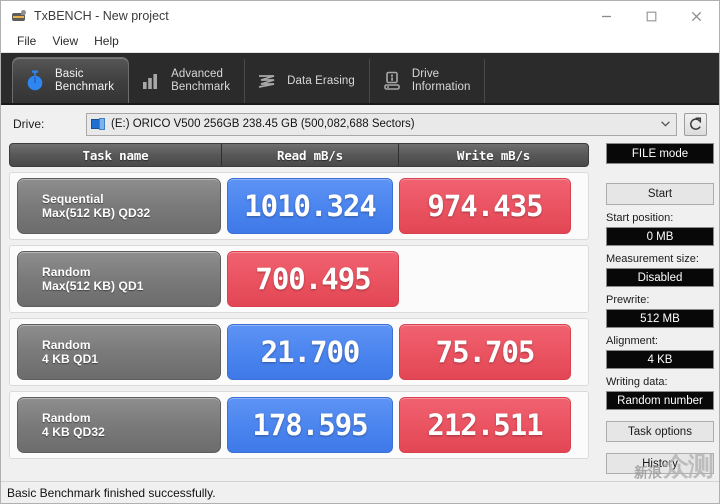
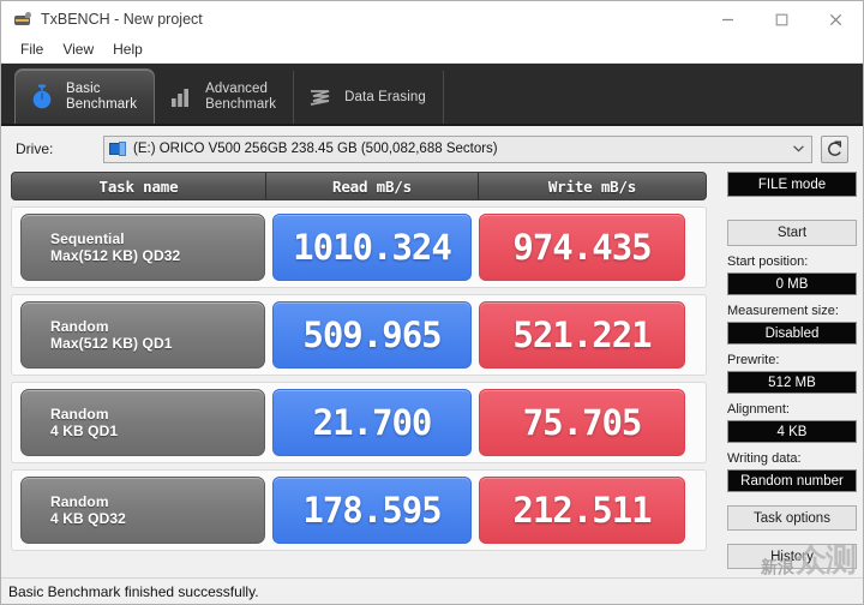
  TxBENCH - New project
  File
  View
  Help
  Basic
  Benchmark
  Advanced
  Benchmark
  Data Erasing
- Drive
- Information
  Drive:
  (E:) ORICO V500 256GB 238.45 GB (500,082,688 Sectors)
  Task name
  Read mB/s
  Write mB/s
  Sequential
  Max(512 KB) QD32
  1010.324
  974.435
  Random
  Max(512 KB) QD1
+ 509.965
- 700.495
+ 521.221
  Random
  4 KB QD1
  21.700
  75.705
  Random
  4 KB QD32
  178.595
  212.511
  FILE mode
  Start
  Start position:
  0 MB
  Measurement size:
  Disabled
  Prewrite:
  512 MB
  Alignment:
  4 KB
  Writing data:
  Random number
  Task options
  History
  新浪
  众测
  Basic Benchmark finished successfully.
